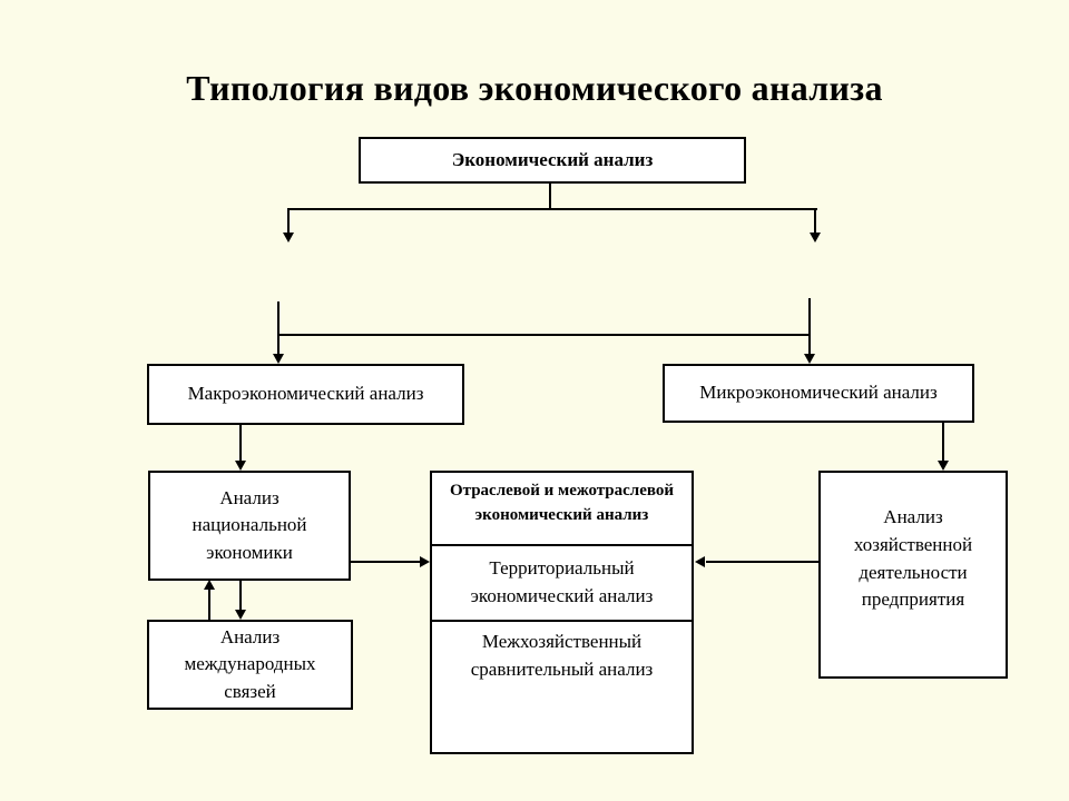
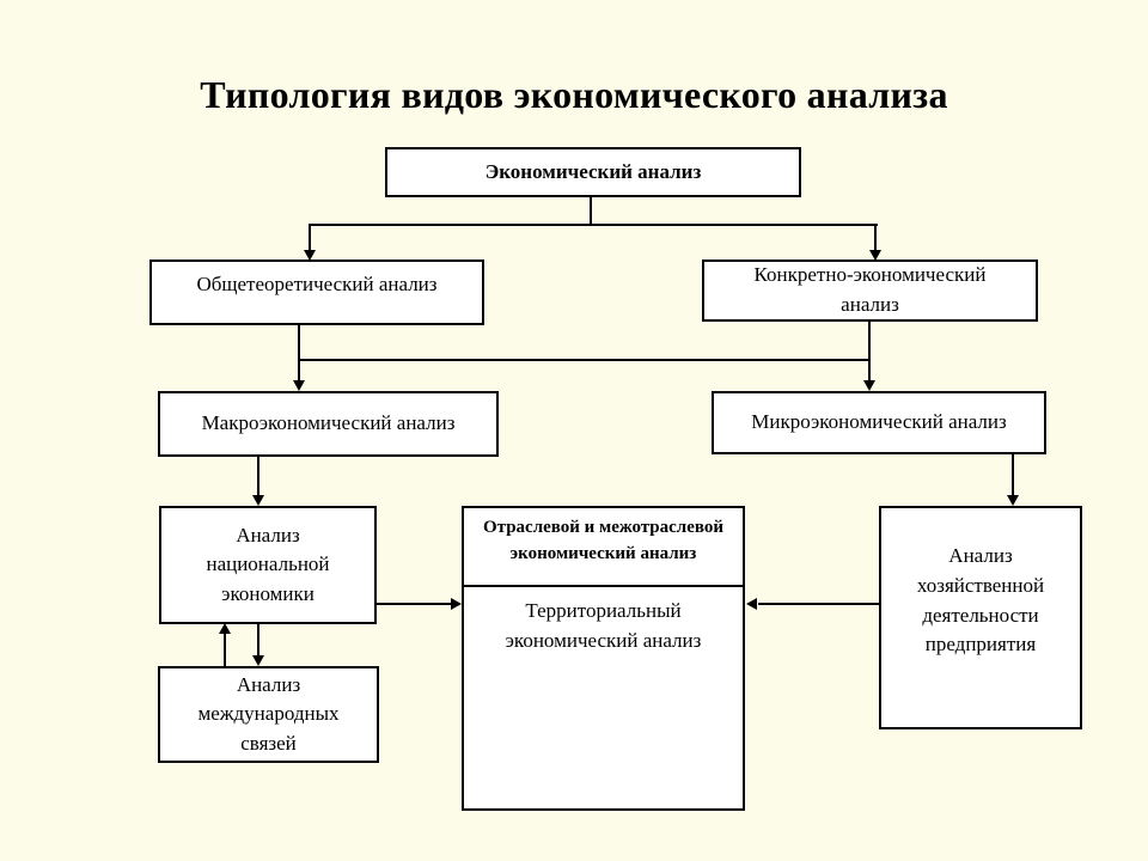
  Типология видов экономического анализа
  Экономический анализ
+ Общетеоретический анализ
+ Конкретно-экономический
+ анализ
  Макроэкономический анализ
  Микроэкономический анализ
  Анализ
  национальной
  экономики
  Анализ
  международных
  связей
  Отраслевой и межотраслевой
  экономический анализ
  Территориальный
  экономический анализ
- Межхозяйственный
- сравнительный анализ
  Анализ
  хозяйственной
  деятельности
  предприятия
